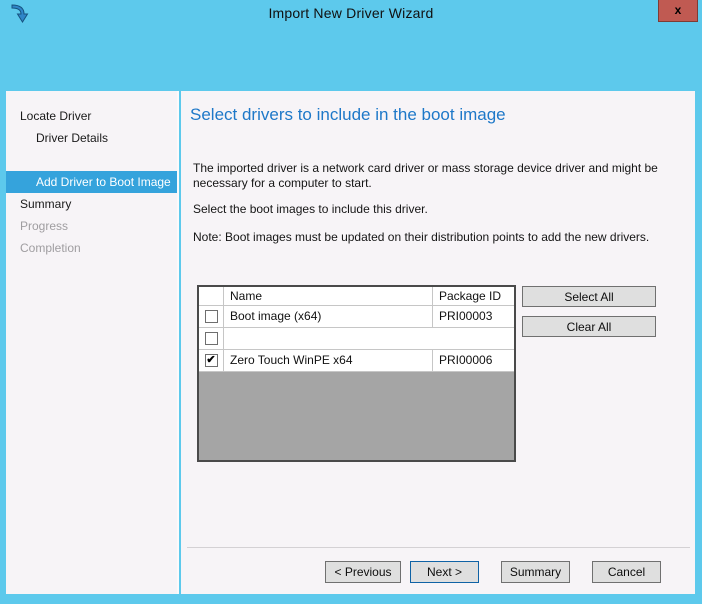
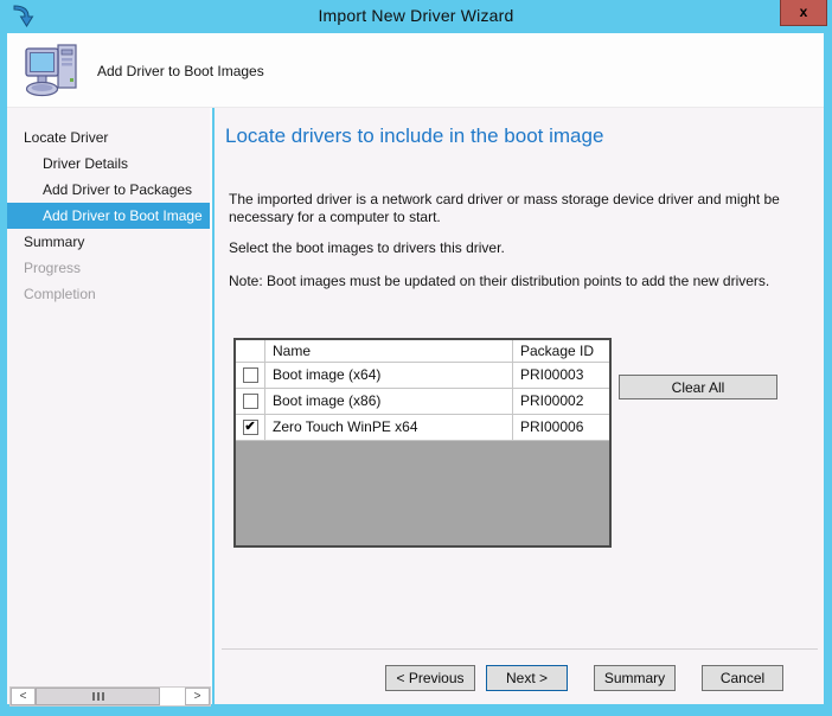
  Import New Driver Wizard
  x
+ Add Driver to Boot Images
  Locate Driver
  Driver Details
+ Add Driver to Packages
  Add Driver to Boot Image
  Summary
  Progress
  Completion
+ <
+ >
- Select drivers to include in the boot image
+ Locate drivers to include in the boot image
  The imported driver is a network card driver or mass storage device driver and might be necessary for a computer to start.
- Select the boot images to include this driver.
+ Select the boot images to drivers this driver.
  Note: Boot images must be updated on their distribution points to add the new drivers.
  Name
  Package ID
  Boot image (x64)
  PRI00003
+ Boot image (x86)
+ PRI00002
  ✔
  Zero Touch WinPE x64
  PRI00006
- Select All
  Clear All
  < Previous
  Next >
  Summary
  Cancel
